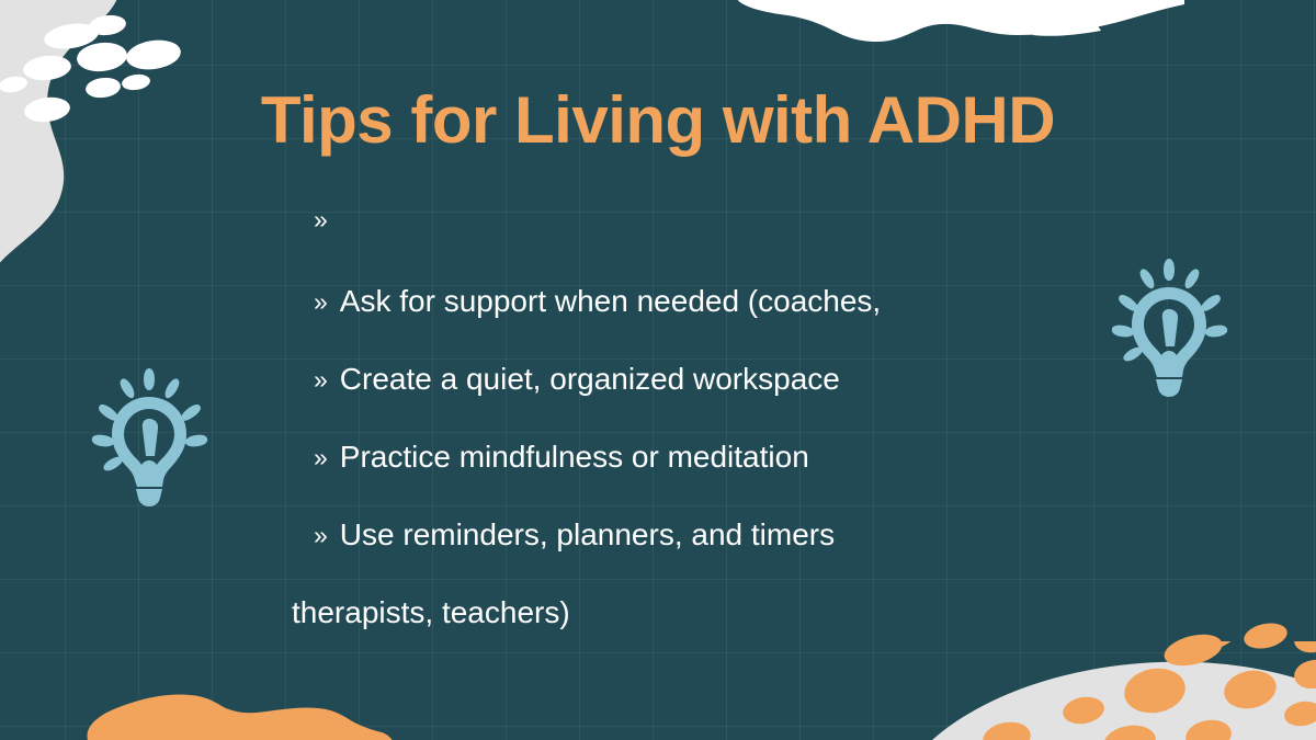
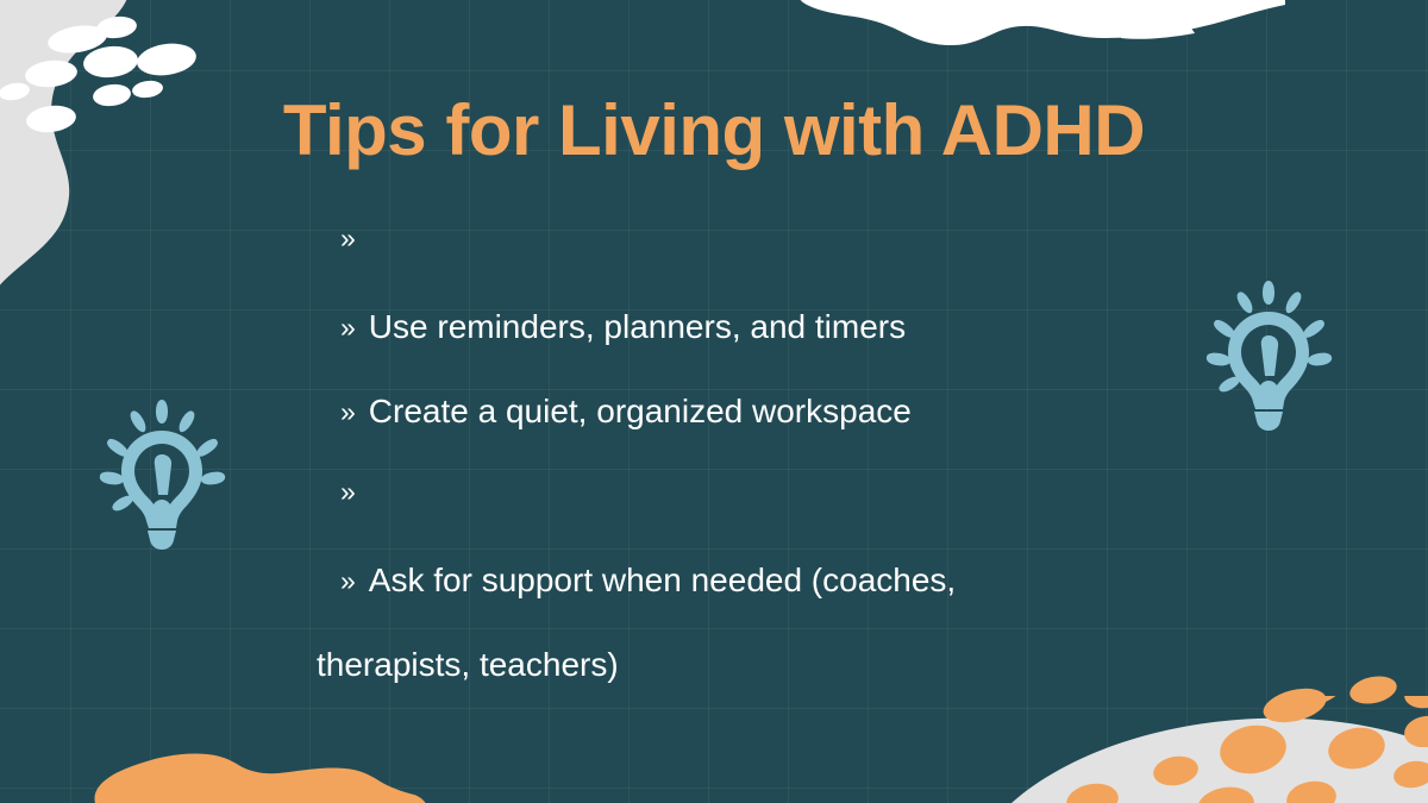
  Tips for Living with ADHD
  »
  »
- Ask for support when needed (coaches,
+ Use reminders, planners, and timers
  »
  Create a quiet, organized workspace
  »
- Practice mindfulness or meditation
  »
- Use reminders, planners, and timers
+ Ask for support when needed (coaches,
  therapists, teachers)
